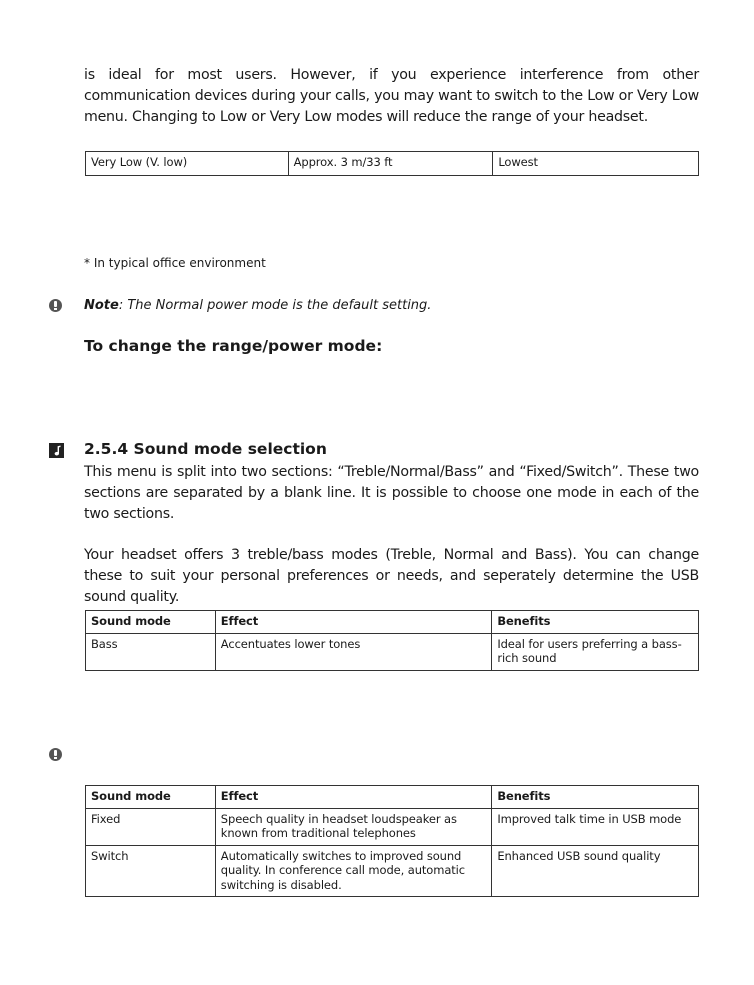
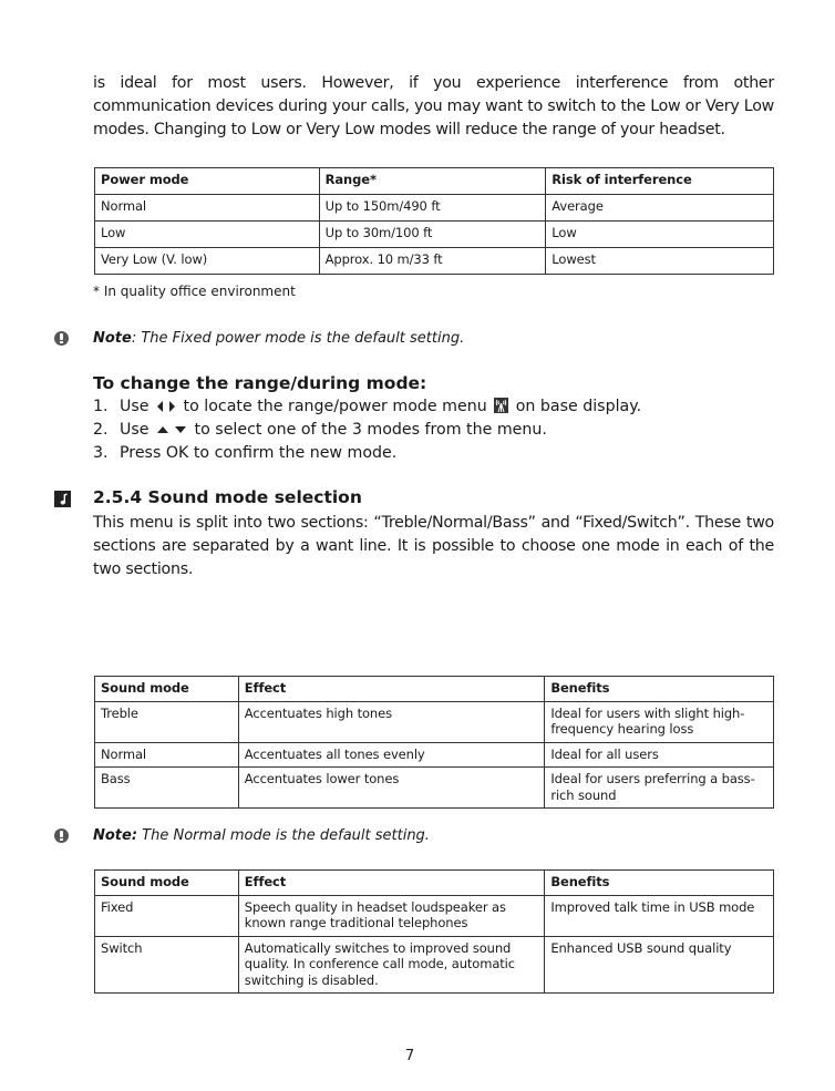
- is ideal for most users. However, if you experience interference from other communication devices during your calls, you may want to switch to the Low or Very Low menu. Changing to Low or Very Low modes will reduce the range of your headset.
+ is ideal for most users. However, if you experience interference from other communication devices during your calls, you may want to switch to the Low or Very Low modes. Changing to Low or Very Low modes will reduce the range of your headset.
+ Power mode	Range*	Risk of interference
+ Normal	Up to 150m/490 ft	Average
+ Low	Up to 30m/100 ft	Low
- Very Low (V. low)	Approx. 3 m/33 ft	Lowest
+ Very Low (V. low)	Approx. 10 m/33 ft	Lowest
- * In typical office environment
+ * In quality office environment
- Note: The Normal power mode is the default setting.
+ Note: The Fixed power mode is the default setting.
- To change the range/power mode:
+ To change the range/during mode:
+ 1.
+ Use to locate the range/power mode menu on base display.
+ 2.
+ Use to select one of the 3 modes from the menu.
+ 3.
+ Press OK to confirm the new mode.
  2.5.4 Sound mode selection
- This menu is split into two sections: “Treble/Normal/Bass” and “Fixed/Switch”. These two sections are separated by a blank line. It is possible to choose one mode in each of the two sections.
+ This menu is split into two sections: “Treble/Normal/Bass” and “Fixed/Switch”. These two sections are separated by a want line. It is possible to choose one mode in each of the two sections.
- Your headset offers 3 treble/bass modes (Treble, Normal and Bass). You can change these to suit your personal preferences or needs, and seperately determine the USB sound quality.
  Sound mode	Effect	Benefits
+ Treble	Accentuates high tones	Ideal for users with slight high-frequency hearing loss
+ Normal	Accentuates all tones evenly	Ideal for all users
  Bass	Accentuates lower tones	Ideal for users preferring a bass-rich sound
+ Note: The Normal mode is the default setting.
  Sound mode	Effect	Benefits
- Fixed	Speech quality in headset loudspeaker as known from traditional telephones	Improved talk time in USB mode
+ Fixed	Speech quality in headset loudspeaker as known range traditional telephones	Improved talk time in USB mode
  Switch	Automatically switches to improved sound quality. In conference call mode, automatic switching is disabled.	Enhanced USB sound quality
+ 7
